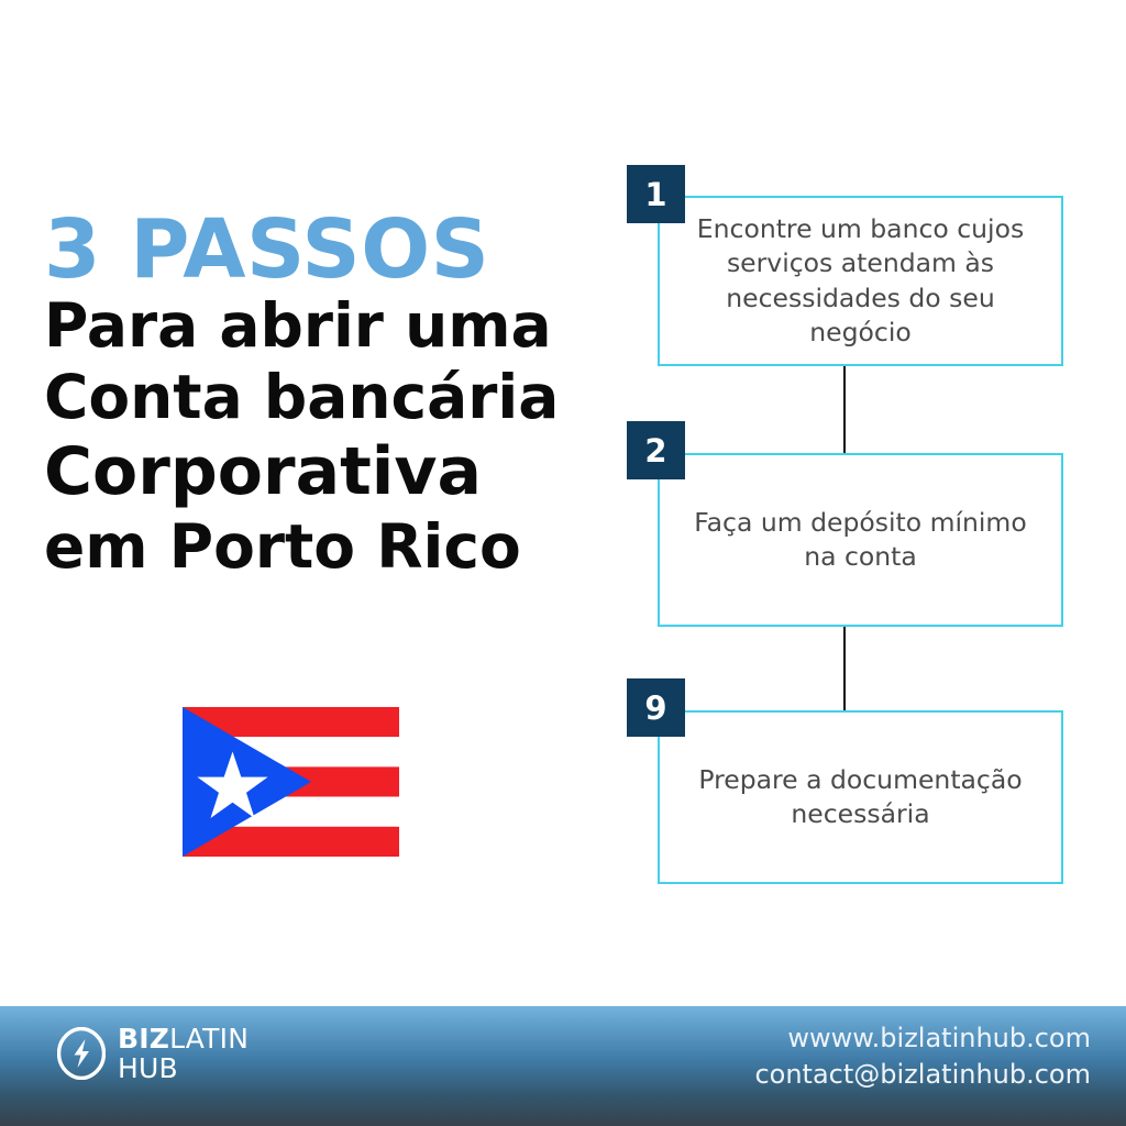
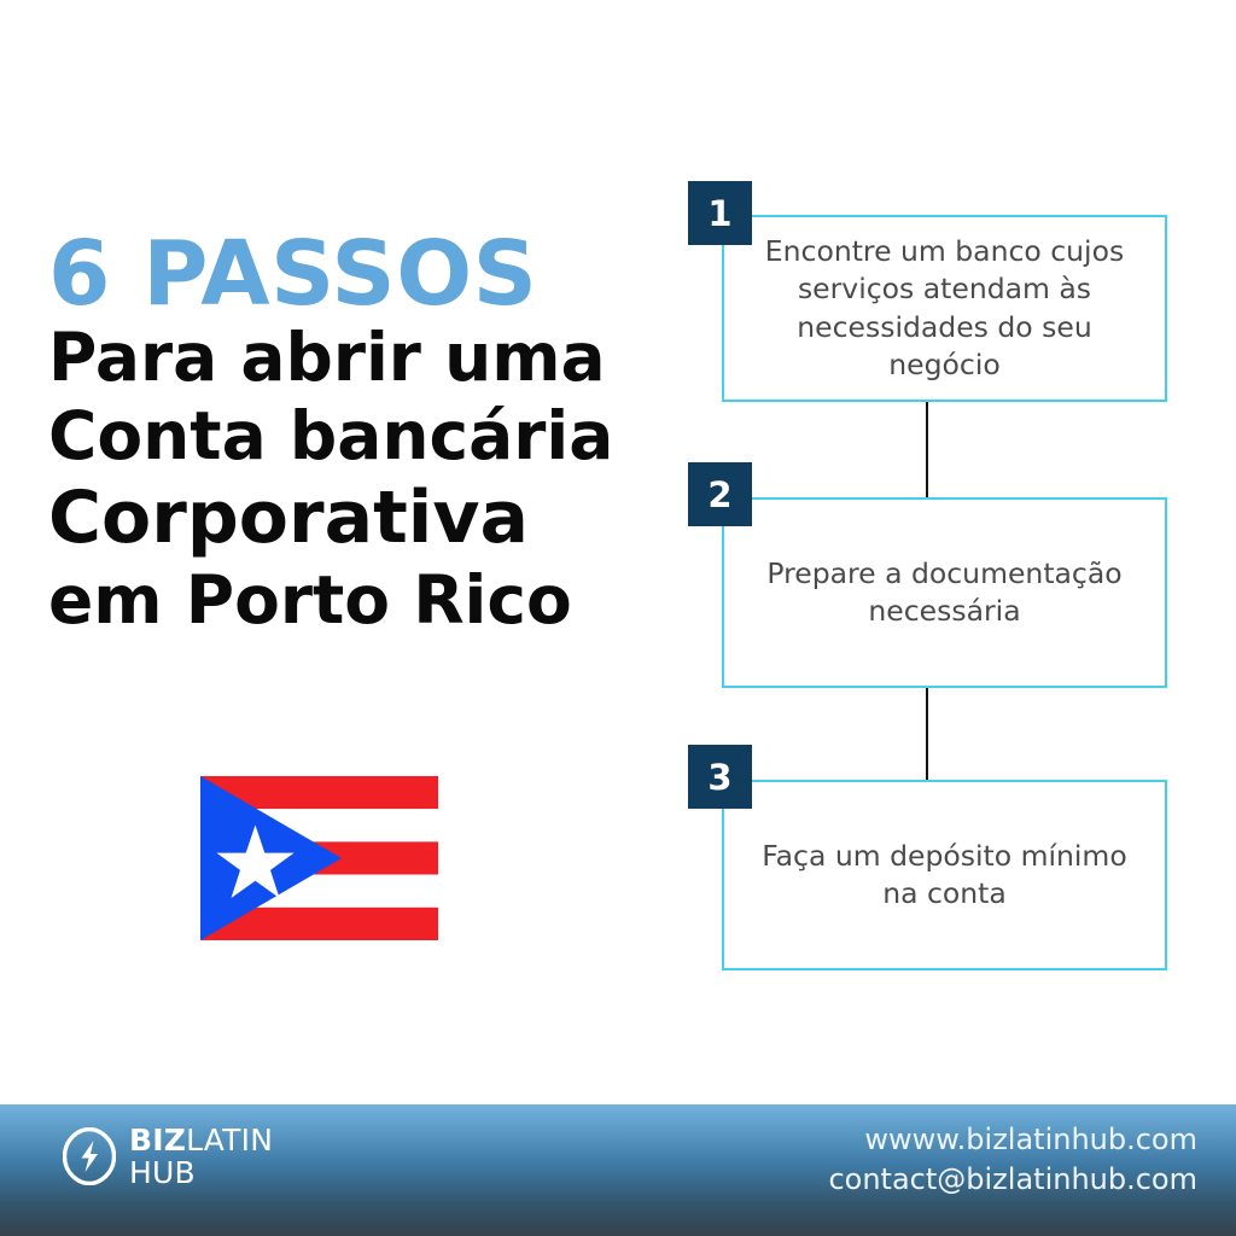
- 3 PASSOS
+ 6 PASSOS
  Para abrir uma
  Conta bancária
  Corporativa
  em Porto Rico
  Encontre um banco cujos serviços atendam às necessidades do seu negócio
  1
- Faça um depósito mínimo na conta
+ Prepare a documentação necessária
  2
- Prepare a documentação necessária
+ Faça um depósito mínimo na conta
- 9
+ 3
  BIZLATIN
  HUB
  wwww.bizlatinhub.com
  contact@bizlatinhub.com
